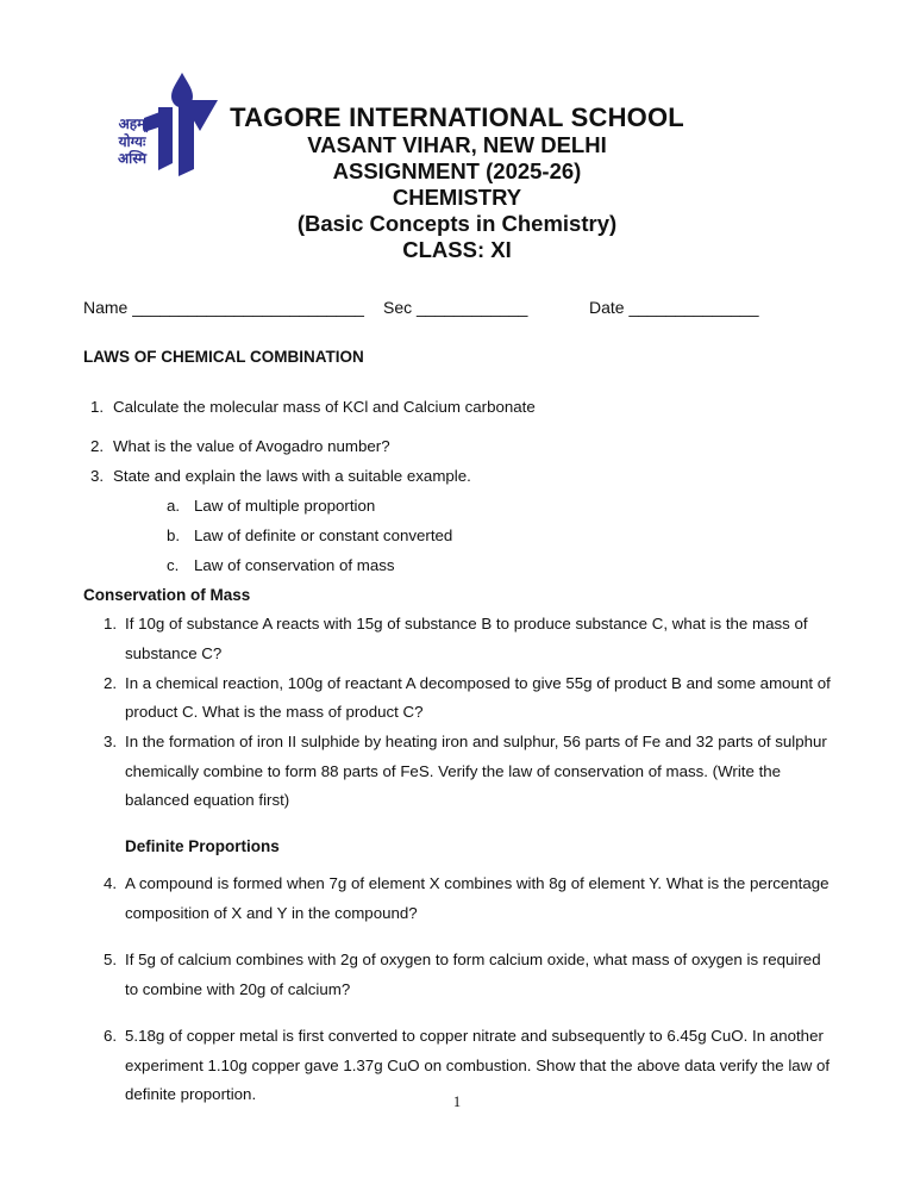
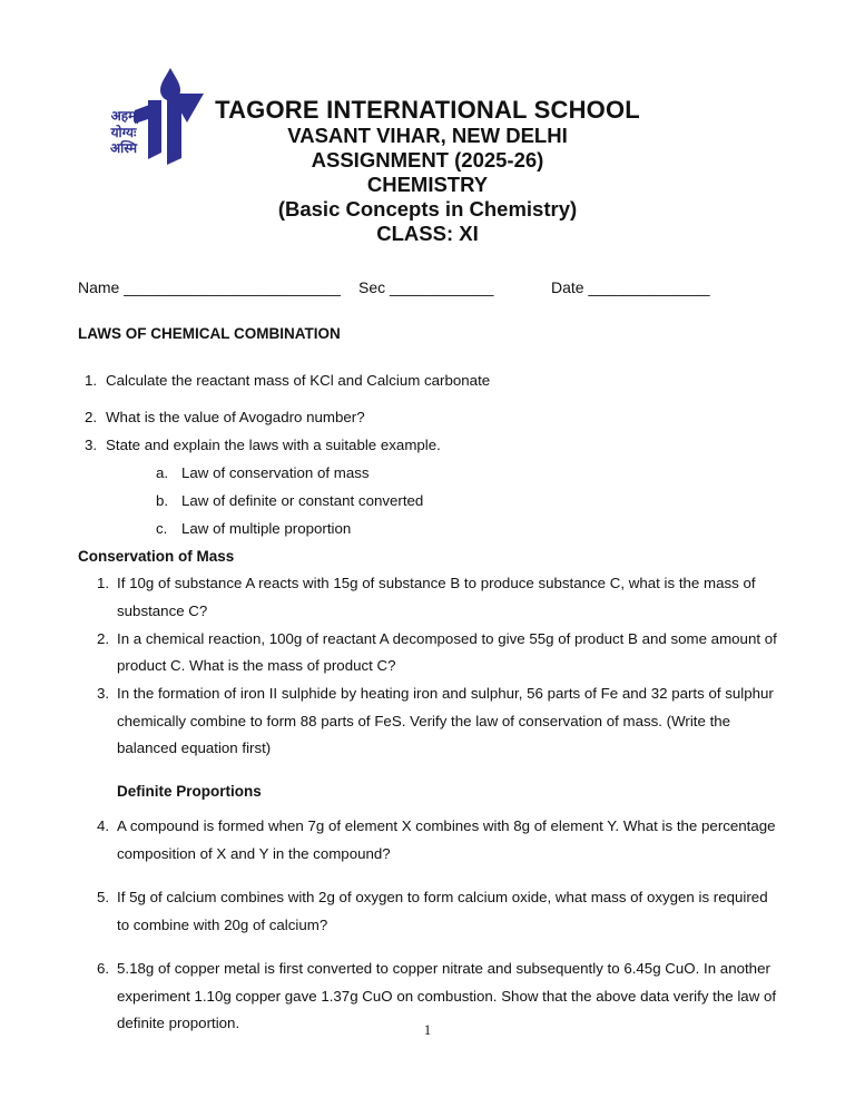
  अहम्
  योग्यः
  अस्मि
  TAGORE INTERNATIONAL SCHOOL
  VASANT VIHAR, NEW DELHI
  ASSIGNMENT (2025-26)
  CHEMISTRY
  (Basic Concepts in Chemistry)
  CLASS: XI
  Name _________________________
  Sec ____________
  Date ______________
  LAWS OF CHEMICAL COMBINATION
  1.
- Calculate the molecular mass of KCl and Calcium carbonate
+ Calculate the reactant mass of KCl and Calcium carbonate
  2.
  What is the value of Avogadro number?
  3.
  State and explain the laws with a suitable example.
  a.
- Law of multiple proportion
+ Law of conservation of mass
  b.
  Law of definite or constant converted
  c.
- Law of conservation of mass
+ Law of multiple proportion
  Conservation of Mass
  1.
  If 10g of substance A reacts with 15g of substance B to produce substance C, what is the mass of substance C?
  2.
  In a chemical reaction, 100g of reactant A decomposed to give 55g of product B and some amount of product C. What is the mass of product C?
  3.
  In the formation of iron II sulphide by heating iron and sulphur, 56 parts of Fe and 32 parts of sulphur chemically combine to form 88 parts of FeS. Verify the law of conservation of mass. (Write the balanced equation first)
  Definite Proportions
  4.
  A compound is formed when 7g of element X combines with 8g of element Y. What is the percentage composition of X and Y in the compound?
  5.
  If 5g of calcium combines with 2g of oxygen to form calcium oxide, what mass of oxygen is required to combine with 20g of calcium?
  6.
  5.18g of copper metal is first converted to copper nitrate and subsequently to 6.45g CuO. In another experiment 1.10g copper gave 1.37g CuO on combustion. Show that the above data verify the law of definite proportion.
  1
